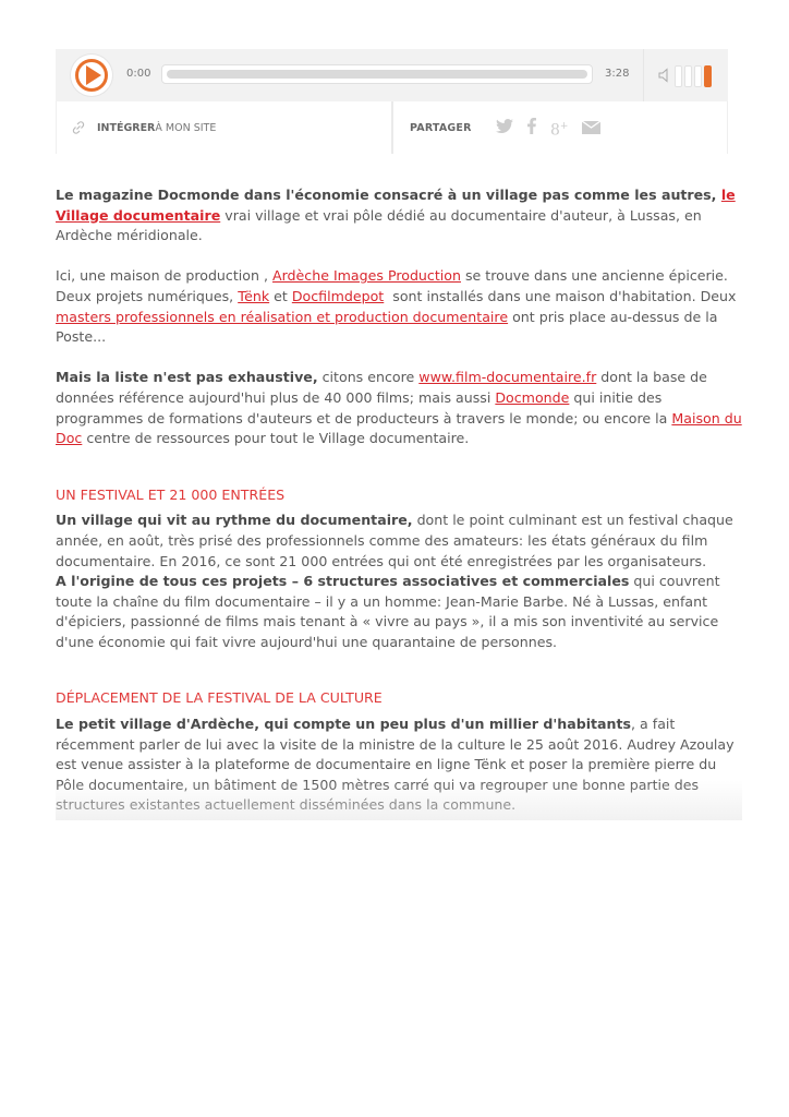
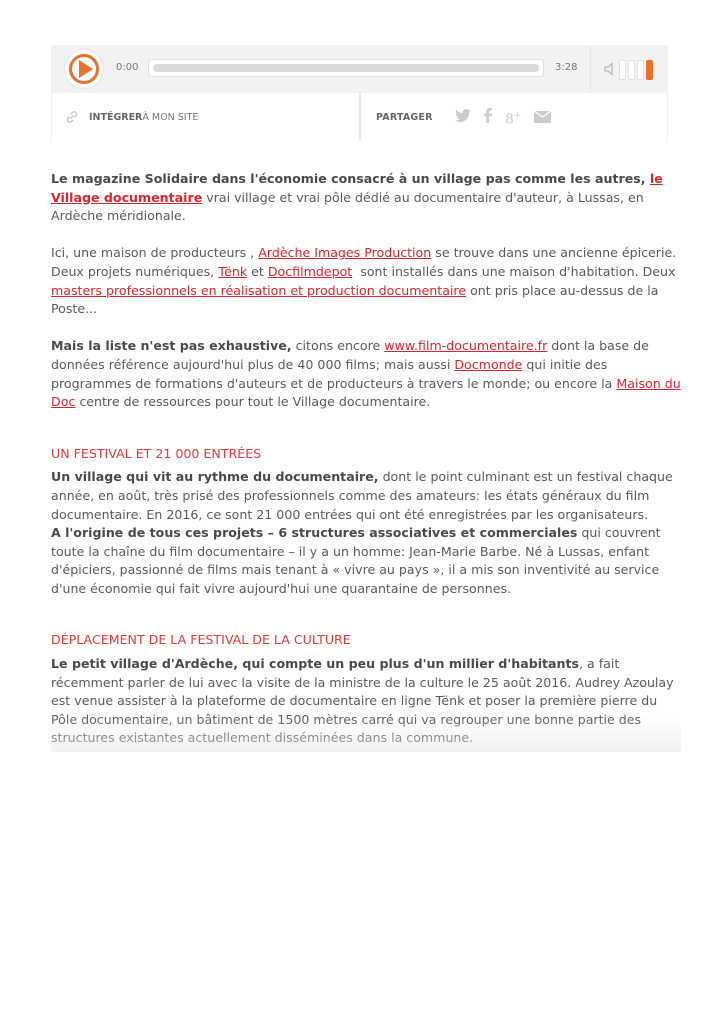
  0:00
  3:28
  INTÉGRER
  À MON SITE
  PARTAGER
  8+
- Le magazine Docmonde dans l'économie consacré à un village pas comme les autres, le Village documentaire vrai village et vrai pôle dédié au documentaire d'auteur, à Lussas, en Ardèche méridionale.
+ Le magazine Solidaire dans l'économie consacré à un village pas comme les autres, le Village documentaire vrai village et vrai pôle dédié au documentaire d'auteur, à Lussas, en Ardèche méridionale.
- Ici, une maison de production , Ardèche Images Production se trouve dans une ancienne épicerie. Deux projets numériques, Tënk et Docfilmdepot sont installés dans une maison d'habitation. Deux masters professionnels en réalisation et production documentaire ont pris place au-dessus de la Poste...
+ Ici, une maison de producteurs , Ardèche Images Production se trouve dans une ancienne épicerie. Deux projets numériques, Tënk et Docfilmdepot sont installés dans une maison d'habitation. Deux masters professionnels en réalisation et production documentaire ont pris place au-dessus de la Poste...
  Mais la liste n'est pas exhaustive, citons encore www.film-documentaire.fr dont la base de données référence aujourd'hui plus de 40 000 films; mais aussi Docmonde qui initie des programmes de formations d'auteurs et de producteurs à travers le monde; ou encore la Maison du Doc centre de ressources pour tout le Village documentaire.
  UN FESTIVAL ET 21 000 ENTRÉES
  Un village qui vit au rythme du documentaire, dont le point culminant est un festival chaque année, en août, très prisé des professionnels comme des amateurs: les états généraux du film documentaire. En 2016, ce sont 21 000 entrées qui ont été enregistrées par les organisateurs.
  A l'origine de tous ces projets – 6 structures associatives et commerciales qui couvrent toute la chaîne du film documentaire – il y a un homme: Jean-Marie Barbe. Né à Lussas, enfant d'épiciers, passionné de films mais tenant à « vivre au pays », il a mis son inventivité au service d'une économie qui fait vivre aujourd'hui une quarantaine de personnes.
  DÉPLACEMENT DE LA FESTIVAL DE LA CULTURE
